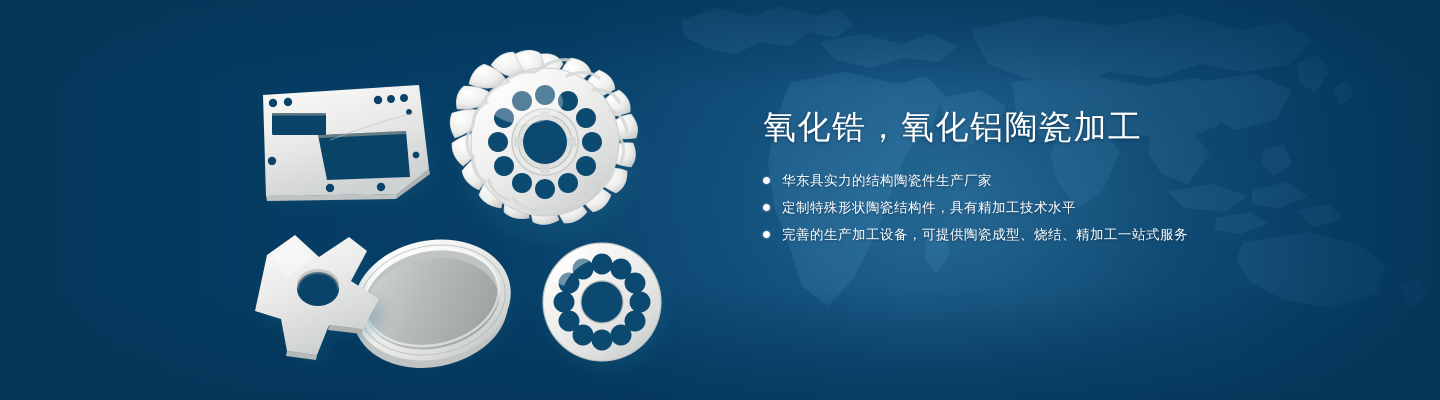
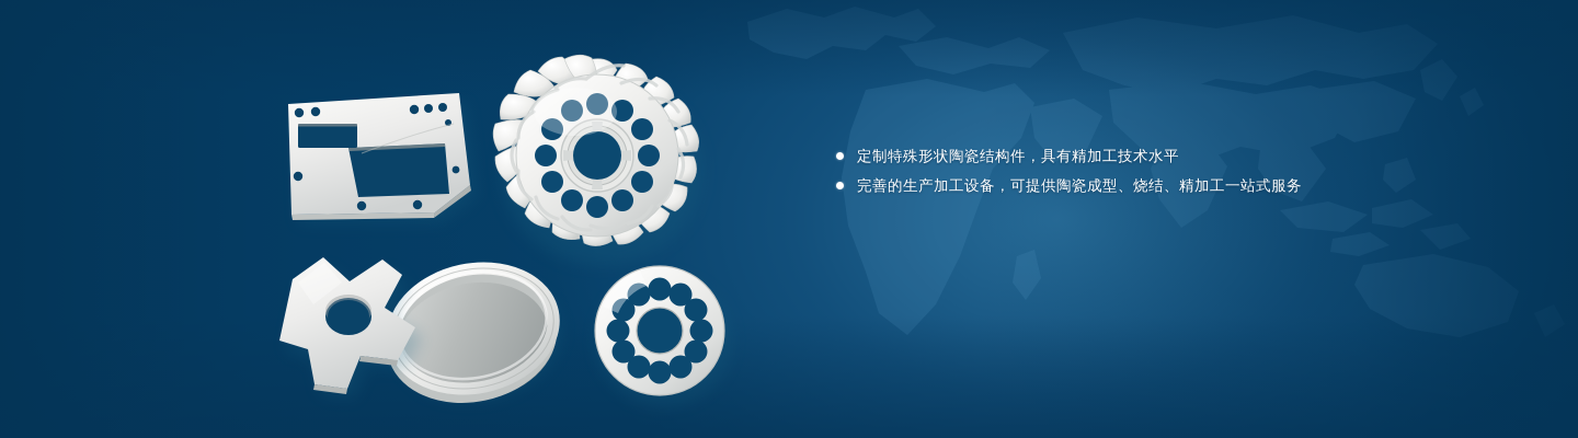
- 氧化锆，氧化铝陶瓷加工
- 华东具实力的结构陶瓷件生产厂家
  定制特殊形状陶瓷结构件，具有精加工技术水平
  完善的生产加工设备，可提供陶瓷成型、烧结、精加工一站式服务
